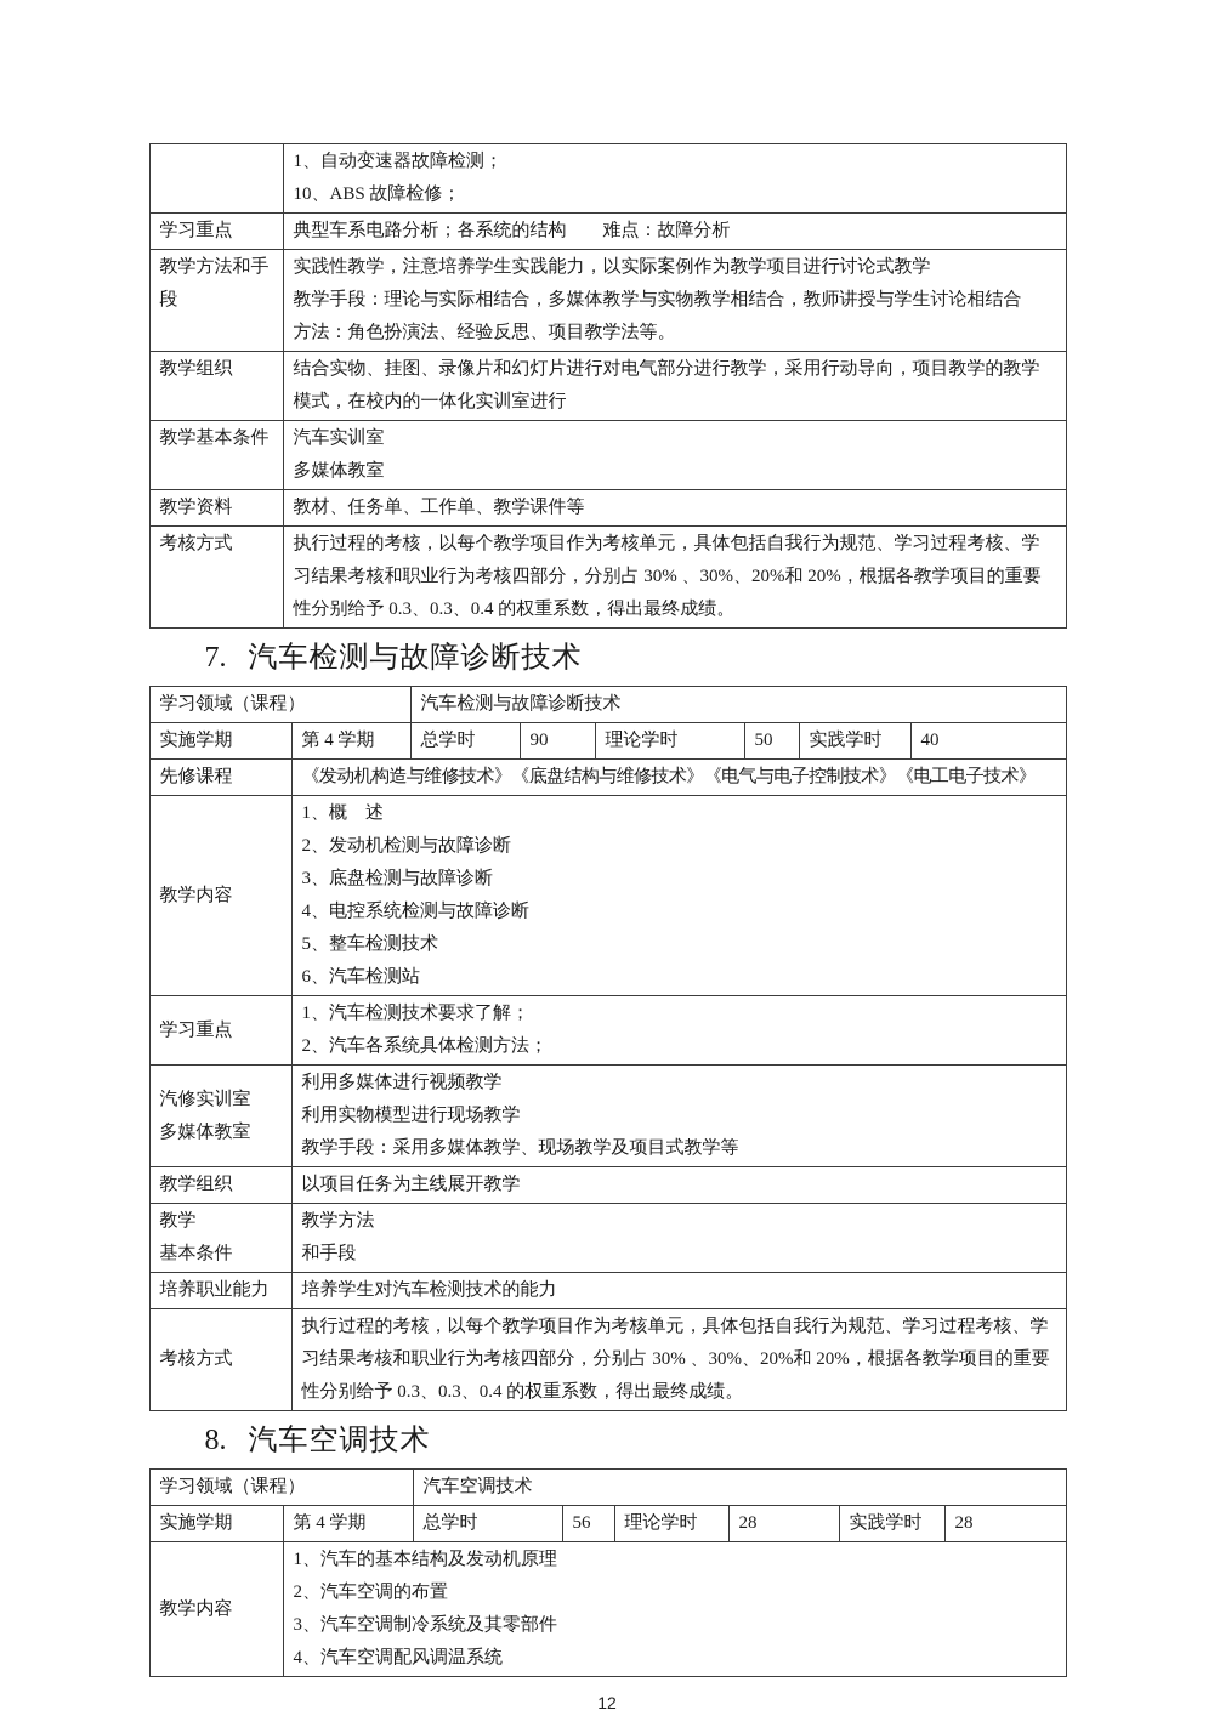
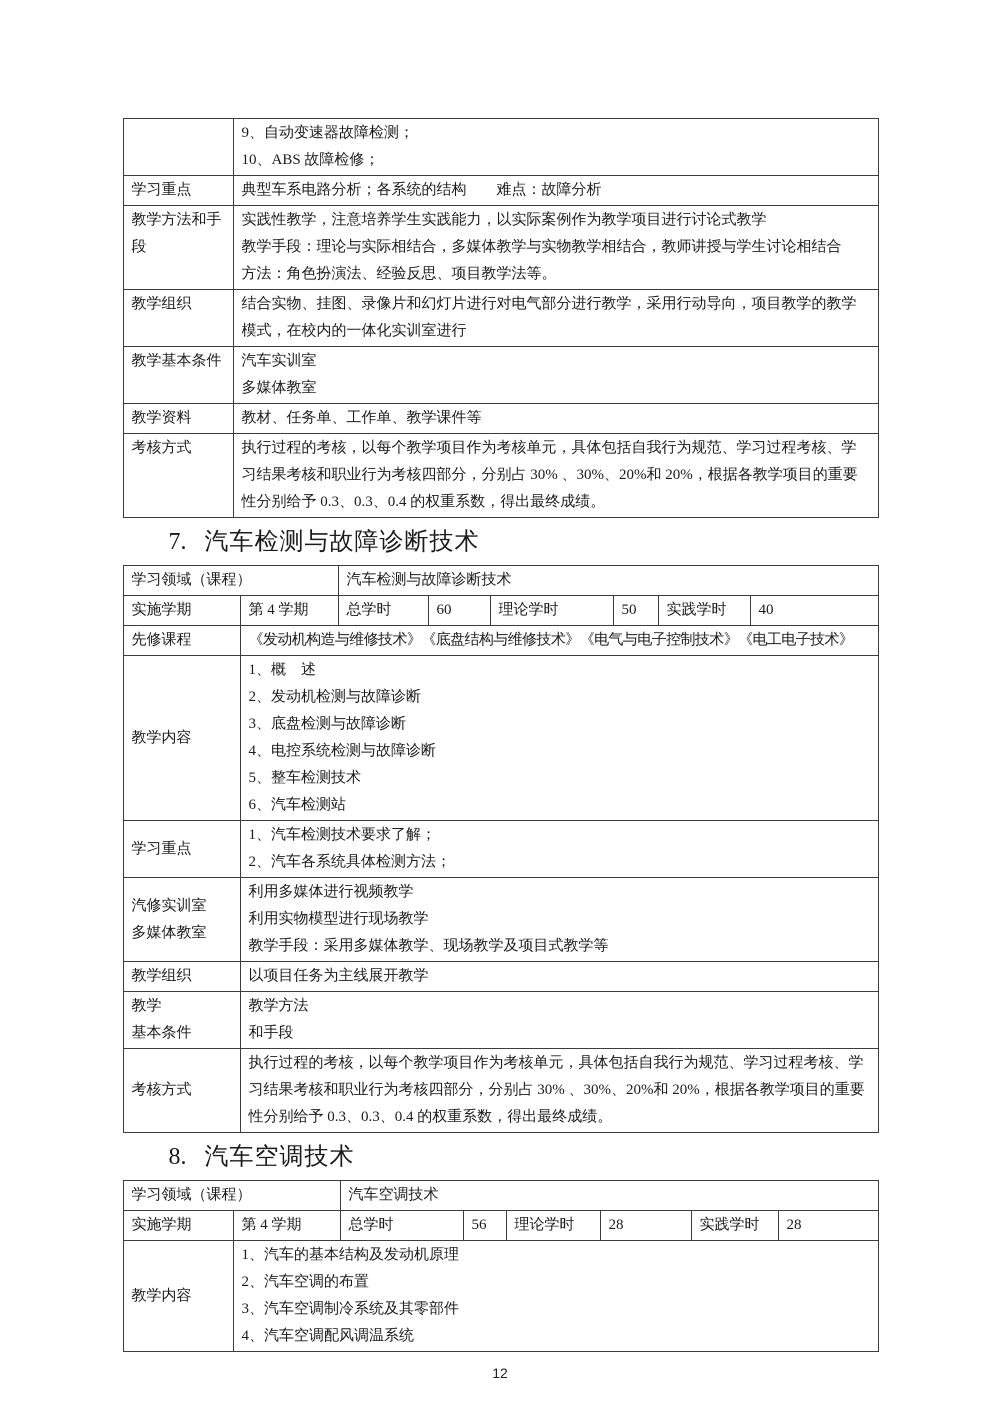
- 	1、自动变速器故障检测； 10、ABS 故障检修；
+ 	9、自动变速器故障检测； 10、ABS 故障检修；
  学习重点	典型车系电路分析；各系统的结构 难点：故障分析
  教学方法和手段	实践性教学，注意培养学生实践能力，以实际案例作为教学项目进行讨论式教学 教学手段：理论与实际相结合，多媒体教学与实物教学相结合，教师讲授与学生讨论相结合 方法：角色扮演法、经验反思、项目教学法等。
  教学组织	结合实物、挂图、录像片和幻灯片进行对电气部分进行教学，采用行动导向，项目教学的教学模式，在校内的一体化实训室进行
  教学基本条件	汽车实训室 多媒体教室
  教学资料	教材、任务单、工作单、教学课件等
  考核方式	执行过程的考核，以每个教学项目作为考核单元，具体包括自我行为规范、学习过程考核、学习结果考核和职业行为考核四部分，分别占 30% 、30%、20%和 20%，根据各教学项目的重要性分别给予 0.3、0.3、0.4 的权重系数，得出最终成绩。
  7. 汽车检测与故障诊断技术
  学习领域（课程）	汽车检测与故障诊断技术
- 实施学期	第 4 学期	总学时	90	理论学时	50	实践学时	40
+ 实施学期	第 4 学期	总学时	60	理论学时	50	实践学时	40
  先修课程	《发动机构造与维修技术》《底盘结构与维修技术》《电气与电子控制技术》《电工电子技术》
  教学内容	1、概 述 2、发动机检测与故障诊断 3、底盘检测与故障诊断 4、电控系统检测与故障诊断 5、整车检测技术 6、汽车检测站
  学习重点	1、汽车检测技术要求了解； 2、汽车各系统具体检测方法；
  汽修实训室 多媒体教室	利用多媒体进行视频教学 利用实物模型进行现场教学 教学手段：采用多媒体教学、现场教学及项目式教学等
  教学组织	以项目任务为主线展开教学
  教学 基本条件	教学方法 和手段
- 培养职业能力	培养学生对汽车检测技术的能力
  考核方式	执行过程的考核，以每个教学项目作为考核单元，具体包括自我行为规范、学习过程考核、学习结果考核和职业行为考核四部分，分别占 30% 、30%、20%和 20%，根据各教学项目的重要性分别给予 0.3、0.3、0.4 的权重系数，得出最终成绩。
  8. 汽车空调技术
  学习领域（课程）	汽车空调技术
  实施学期	第 4 学期	总学时	56	理论学时	28	实践学时	28
  教学内容	1、汽车的基本结构及发动机原理 2、汽车空调的布置 3、汽车空调制冷系统及其零部件 4、汽车空调配风调温系统
  12
